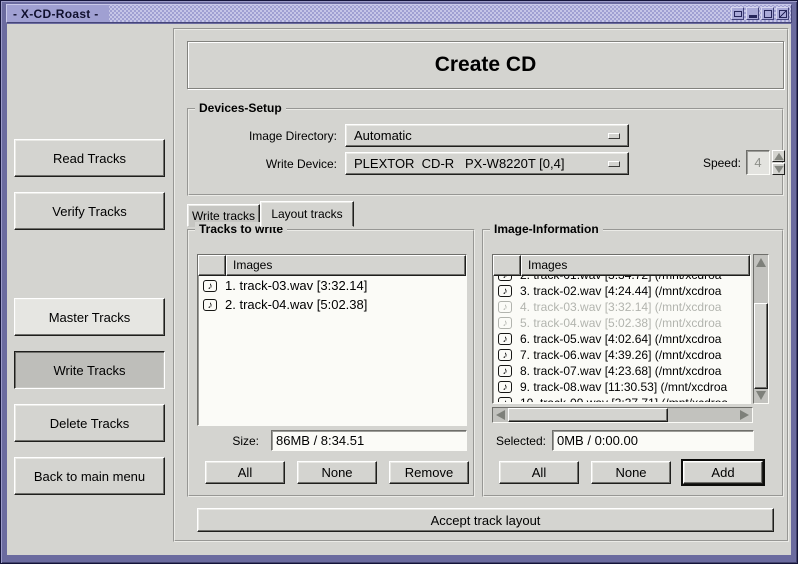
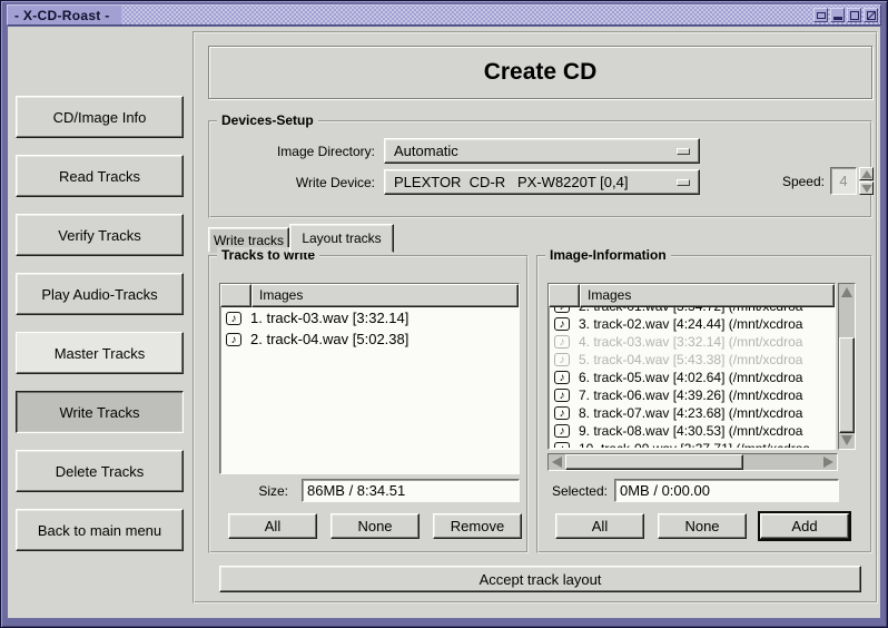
  - X-CD-Roast -
+ CD/Image Info
  Read Tracks
  Verify Tracks
+ Play Audio-Tracks
  Master Tracks
  Write Tracks
  Delete Tracks
  Back to main menu
  Create CD
  Devices-Setup
  Image Directory:
  Automatic
  Write Device:
  PLEXTOR CD-R PX-W8220T [0,4]
  Speed:
  4
  Write tracks
  Layout tracks
  Tracks to write
  Images
  ♪
  1. track-03.wav [3:32.14]
  ♪
  2. track-04.wav [5:02.38]
  Size:
  86MB / 8:34.51
  All
  None
  Remove
  Image-Information
  Images
  ♪
  ♪
  3. track-02.wav [4:24.44] (/mnt/xcdroa
  ♪
  4. track-03.wav [3:32.14] (/mnt/xcdroa
  ♪
- 5. track-04.wav [5:02.38] (/mnt/xcdroa
+ 5. track-04.wav [5:43.38] (/mnt/xcdroa
  ♪
  6. track-05.wav [4:02.64] (/mnt/xcdroa
  ♪
  7. track-06.wav [4:39.26] (/mnt/xcdroa
  ♪
  8. track-07.wav [4:23.68] (/mnt/xcdroa
  ♪
- 9. track-08.wav [11:30.53] (/mnt/xcdroa
+ 9. track-08.wav [4:30.53] (/mnt/xcdroa
  Selected:
  0MB / 0:00.00
  All
  None
  Add
  Accept track layout
